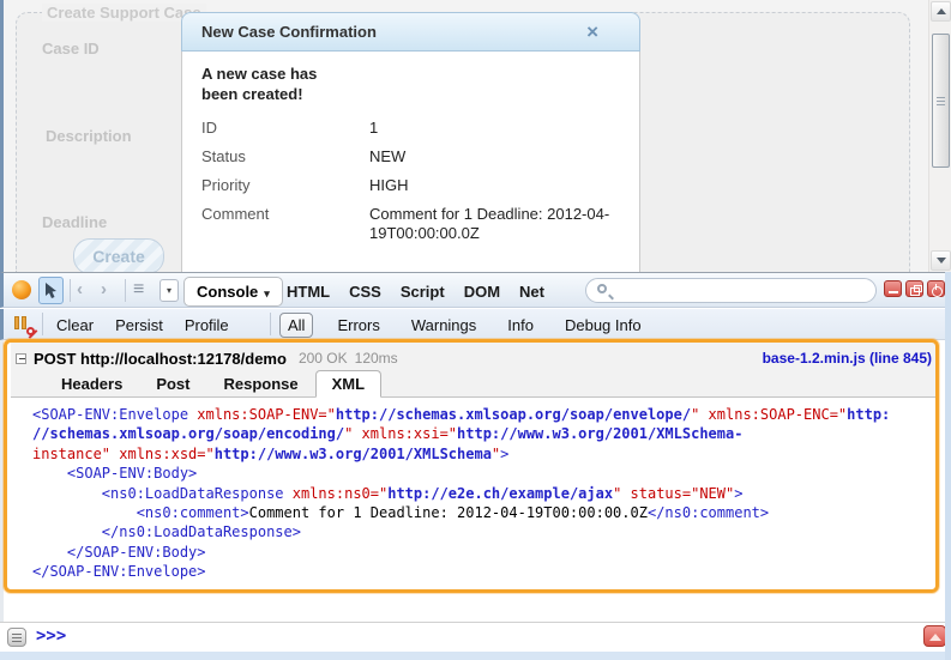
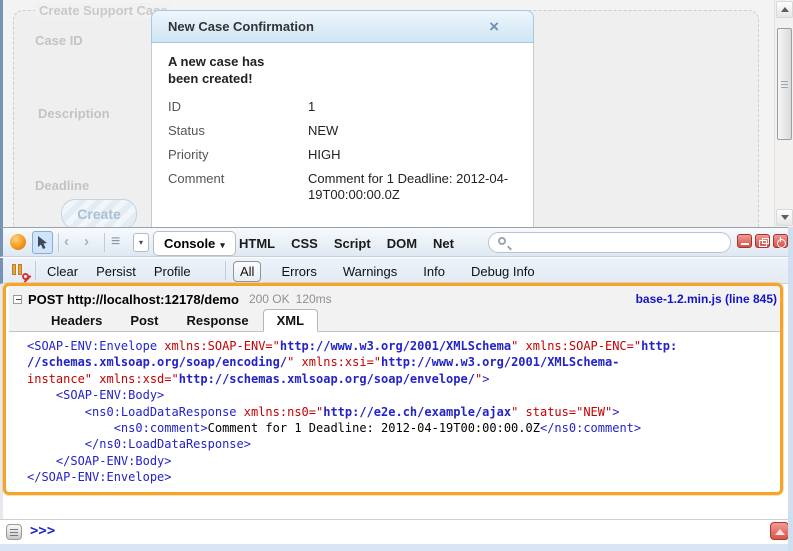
  Create Support Ca
  Case ID
  Description
  Deadline
  Create
  New Case Confirmation
  ×
  A new case has
  been created!
  ID
  1
  Status
  NEW
  Priority
  HIGH
  Comment
  Comment for 1 Deadline: 2012-04-19T00:00:00.0Z
  ‹
  ›
  ≡
  ▾
  Console ▾
  HTML
  CSS
  Script
  DOM
  Net
  Clear
  Persist
  Profile
  All
  Errors
  Warnings
  Info
  Debug Info
  POST http://localhost:12178/demo
  200 OK
  120ms
  base-1.2.min.js (line 845)
  Headers
  Post
  Response
  XML
- <SOAP-ENV:Envelope xmlns:SOAP-ENV="http://schemas.xmlsoap.org/soap/envelope/" xmlns:SOAP-ENC="http:
+ <SOAP-ENV:Envelope xmlns:SOAP-ENV="http://www.w3.org/2001/XMLSchema" xmlns:SOAP-ENC="http:
  //schemas.xmlsoap.org/soap/encoding/" xmlns:xsi="http://www.w3.org/2001/XMLSchema-
- instance" xmlns:xsd="http://www.w3.org/2001/XMLSchema">
+ instance" xmlns:xsd="http://schemas.xmlsoap.org/soap/envelope/">
  <SOAP-ENV:Body>
  <ns0:LoadDataResponse xmlns:ns0="http://e2e.ch/example/ajax" status="NEW">
  <ns0:comment>Comment for 1 Deadline: 2012-04-19T00:00:00.0Z</ns0:comment>
  </ns0:LoadDataResponse>
  </SOAP-ENV:Body>
  </SOAP-ENV:Envelope>
  >>>
